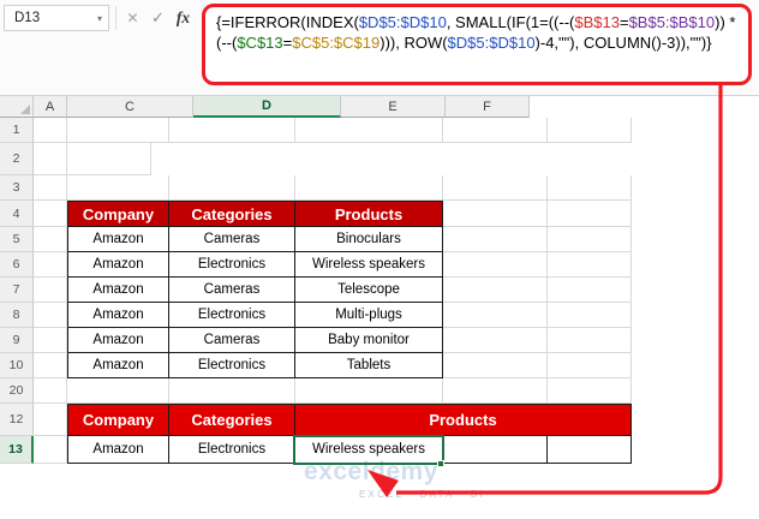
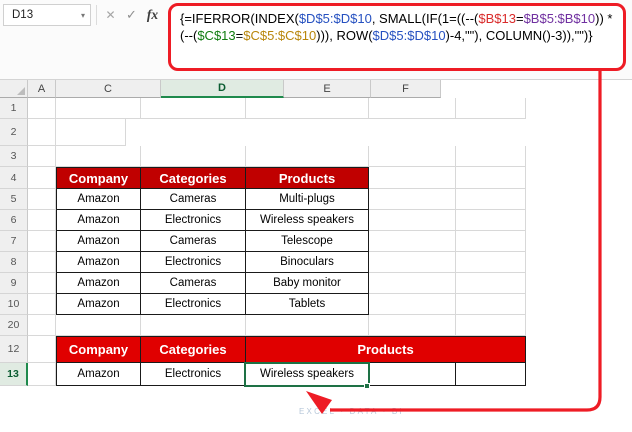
  D13
  ▾
  ✕
  ✓
  fx
- {=IFERROR(INDEX($D$5:$D$10, SMALL(IF(1=((--($B$13=$B$5:$B$10)) * (--($C$13=$C$5:$C$19))), ROW($D$5:$D$10)-4,""), COLUMN()-3)),"")}
+ {=IFERROR(INDEX($D$5:$D$10, SMALL(IF(1=((--($B$13=$B$5:$B$10)) * (--($C$13=$C$5:$C$10))), ROW($D$5:$D$10)-4,""), COLUMN()-3)),"")}
  A
  C
  D
  E
  F
  1
  2
  3
  4
  Company
  Categories
  Products
  5
  Amazon
  Cameras
- Binoculars
+ Multi-plugs
  6
  Amazon
  Electronics
  Wireless speakers
  7
  Amazon
  Cameras
  Telescope
  8
  Amazon
  Electronics
- Multi-plugs
+ Binoculars
  9
  Amazon
  Cameras
  Baby monitor
  10
  Amazon
  Electronics
  Tablets
  20
  12
  Company
  Categories
  Products
  13
  Amazon
  Electronics
  Wireless speakers
- exceldemy
